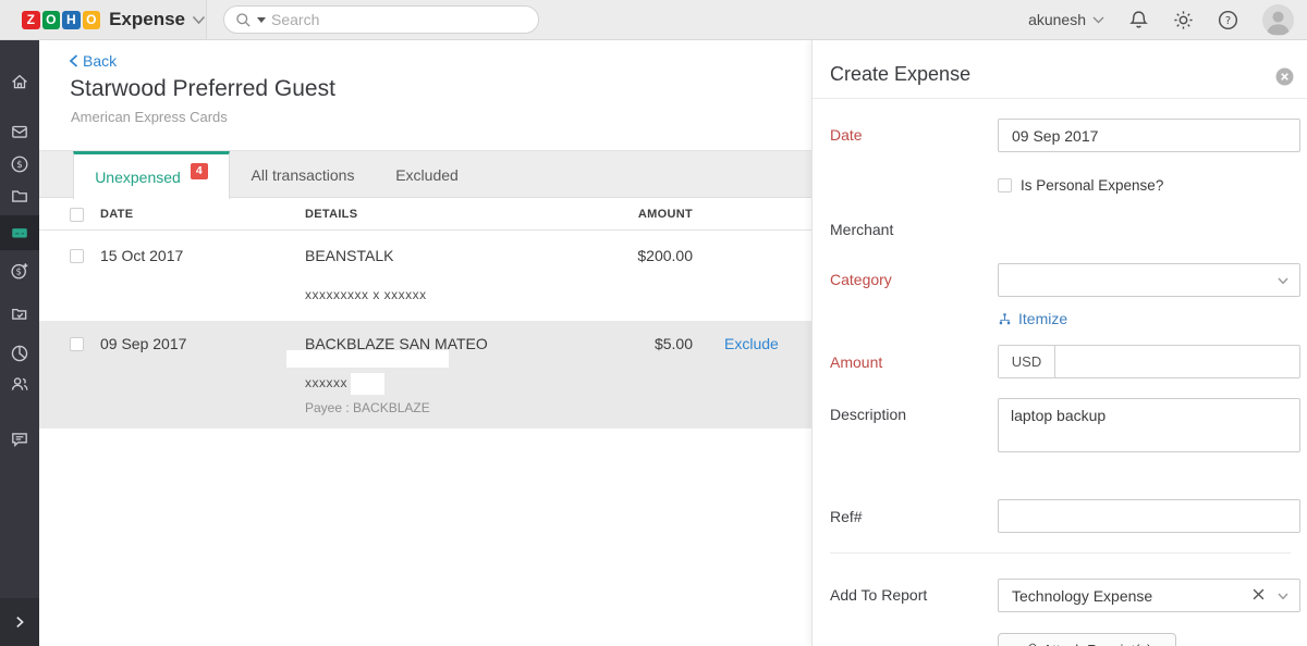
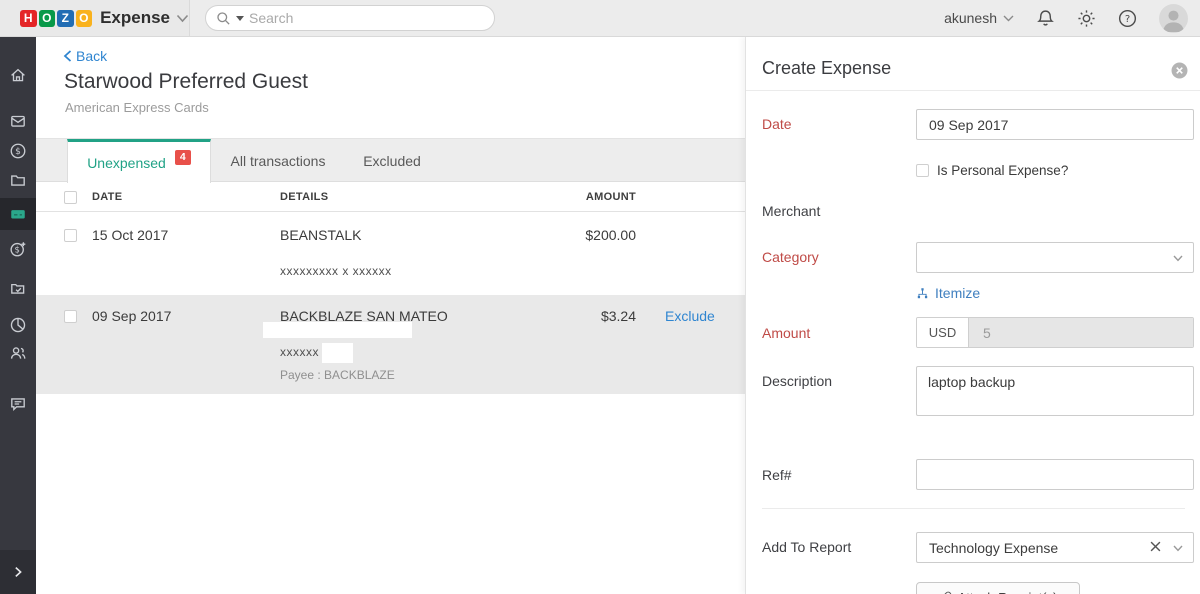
- Z
+ H
  O
- H
+ Z
  O
  Expense
  Search
  akunesh
  ?
  $
  $
  Back
  Starwood Preferred Guest
  American Express Cards
  Unexpensed
  4
  All transactions
  Excluded
  DATE
  DETAILS
  AMOUNT
  15 Oct 2017
  BEANSTALK
  xxxxxxxxx x xxxxxx
  $200.00
  09 Sep 2017
  BACKBLAZE SAN MATEO
  xxxxxx
  Payee : BACKBLAZE
- $5.00
+ $3.24
  Exclude
  Create Expense
  Date
  09 Sep 2017
  Is Personal Expense?
  Merchant
  Category
  Itemize
  Amount
  USD
+ 5
  Description
  laptop backup
  Ref#
  Add To Report
  Technology Expense
